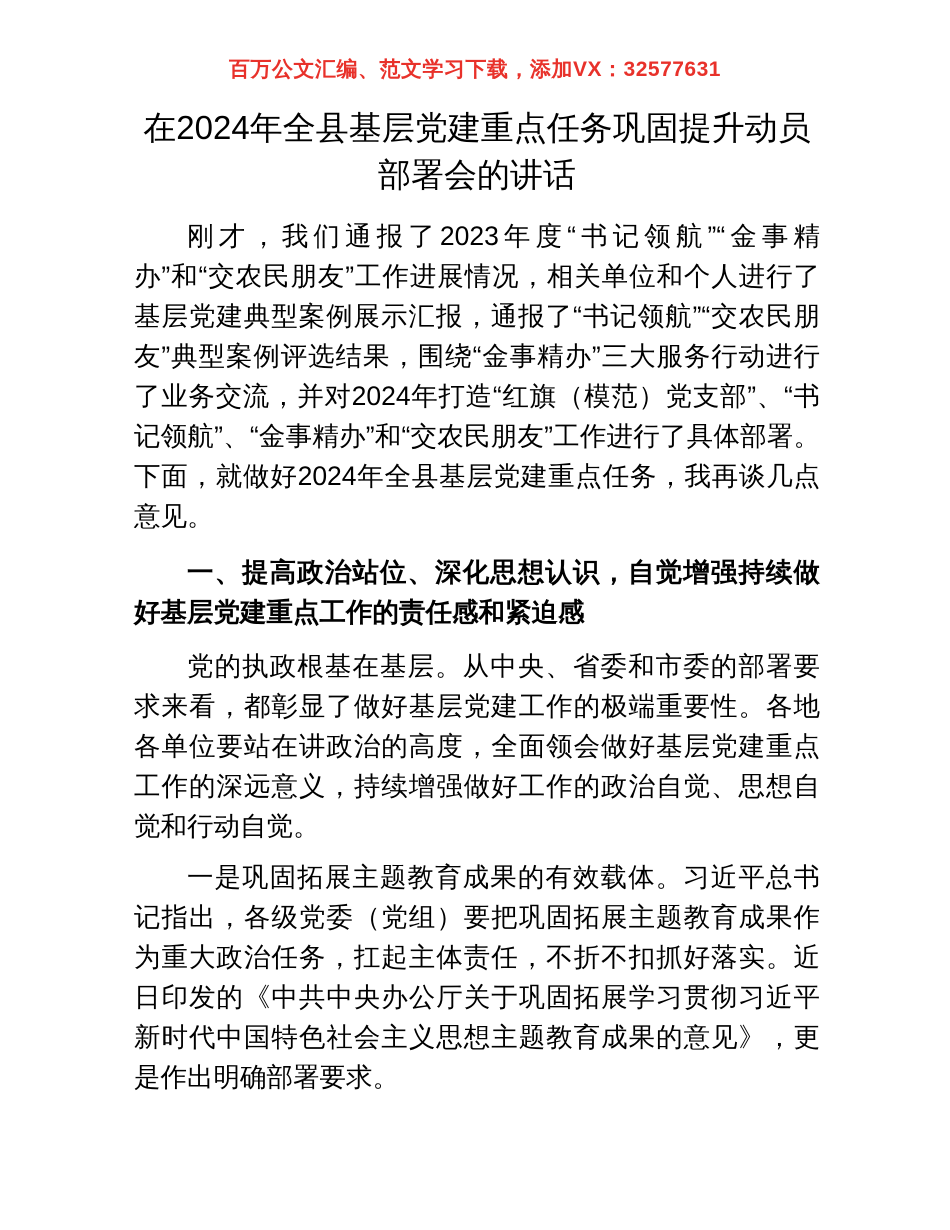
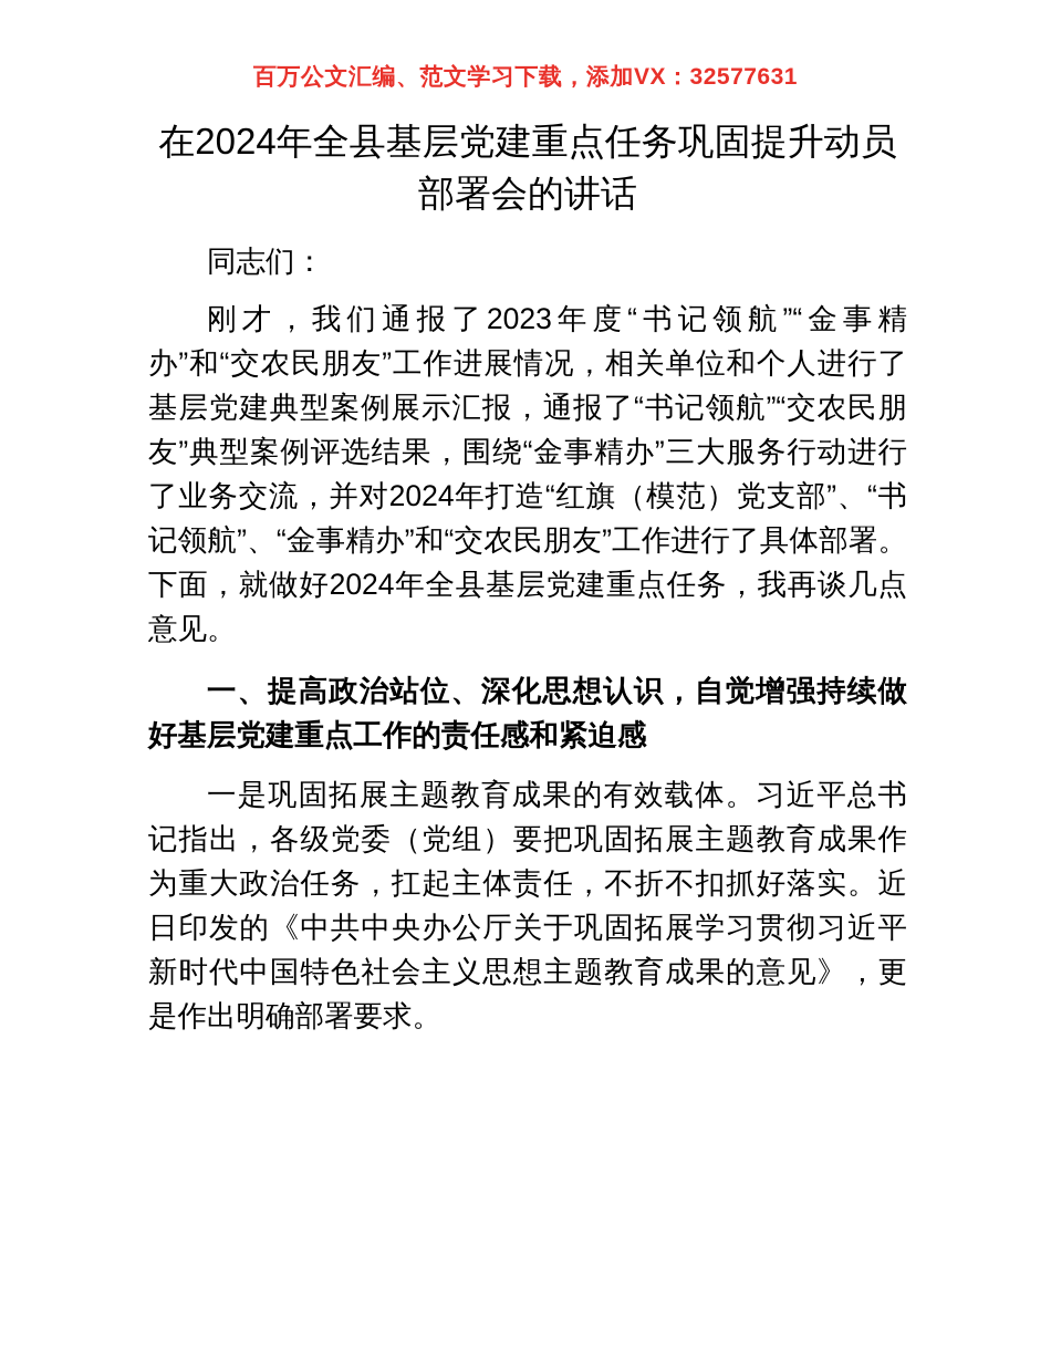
  百万公文汇编、范文学习下载，添加VX：32577631
  在2024年全县基层党建重点任务巩固提升动员部署会的讲话
+ 同志们：
  刚才，我们通报了2023年度“书记领航”“金事精办”和“交农民朋友”工作进展情况，相关单位和个人进行了基层党建典型案例展示汇报，通报了“书记领航”“交农民朋友”典型案例评选结果，围绕“金事精办”三大服务行动进行了业务交流，并对2024年打造“红旗（模范）党支部”、“书记领航”、“金事精办”和“交农民朋友”工作进行了具体部署。下面，就做好2024年全县基层党建重点任务，我再谈几点意见。
  一、提高政治站位、深化思想认识，自觉增强持续做好基层党建重点工作的责任感和紧迫感
- 党的执政根基在基层。从中央、省委和市委的部署要求来看，都彰显了做好基层党建工作的极端重要性。各地各单位要站在讲政治的高度，全面领会做好基层党建重点工作的深远意义，持续增强做好工作的政治自觉、思想自觉和行动自觉。
  一是巩固拓展主题教育成果的有效载体。习近平总书记指出，各级党委（党组）要把巩固拓展主题教育成果作为重大政治任务，扛起主体责任，不折不扣抓好落实。近日印发的《中共中央办公厅关于巩固拓展学习贯彻习近平新时代中国特色社会主义思想主题教育成果的意见》，更是作出明确部署要求。
